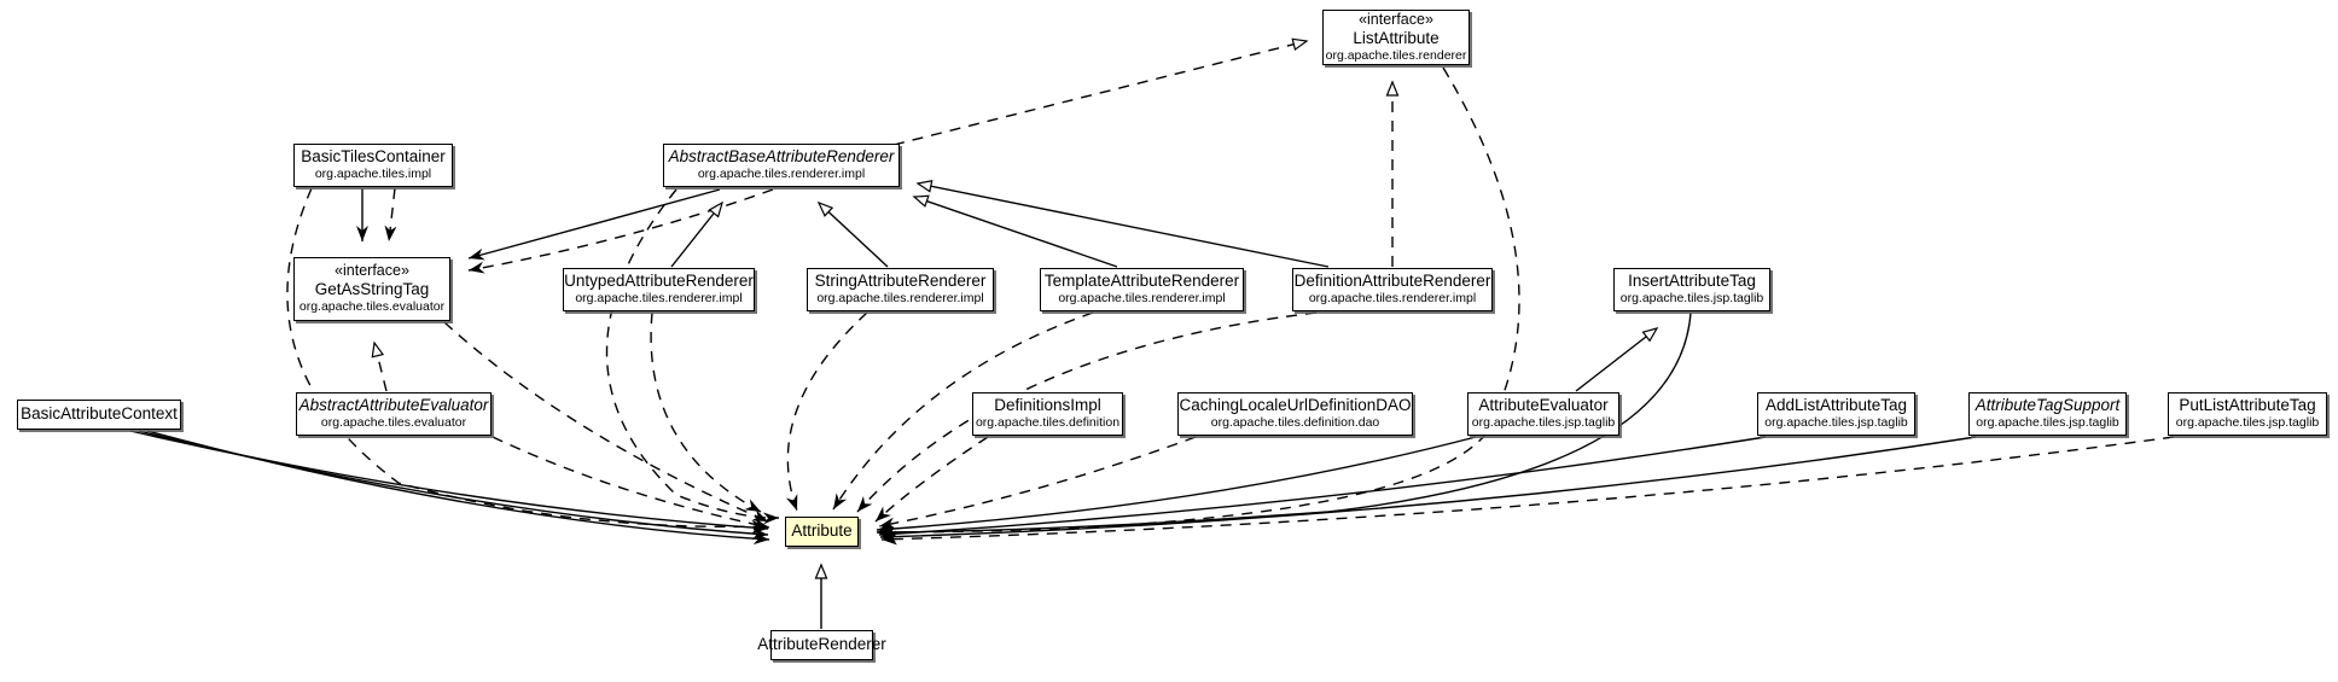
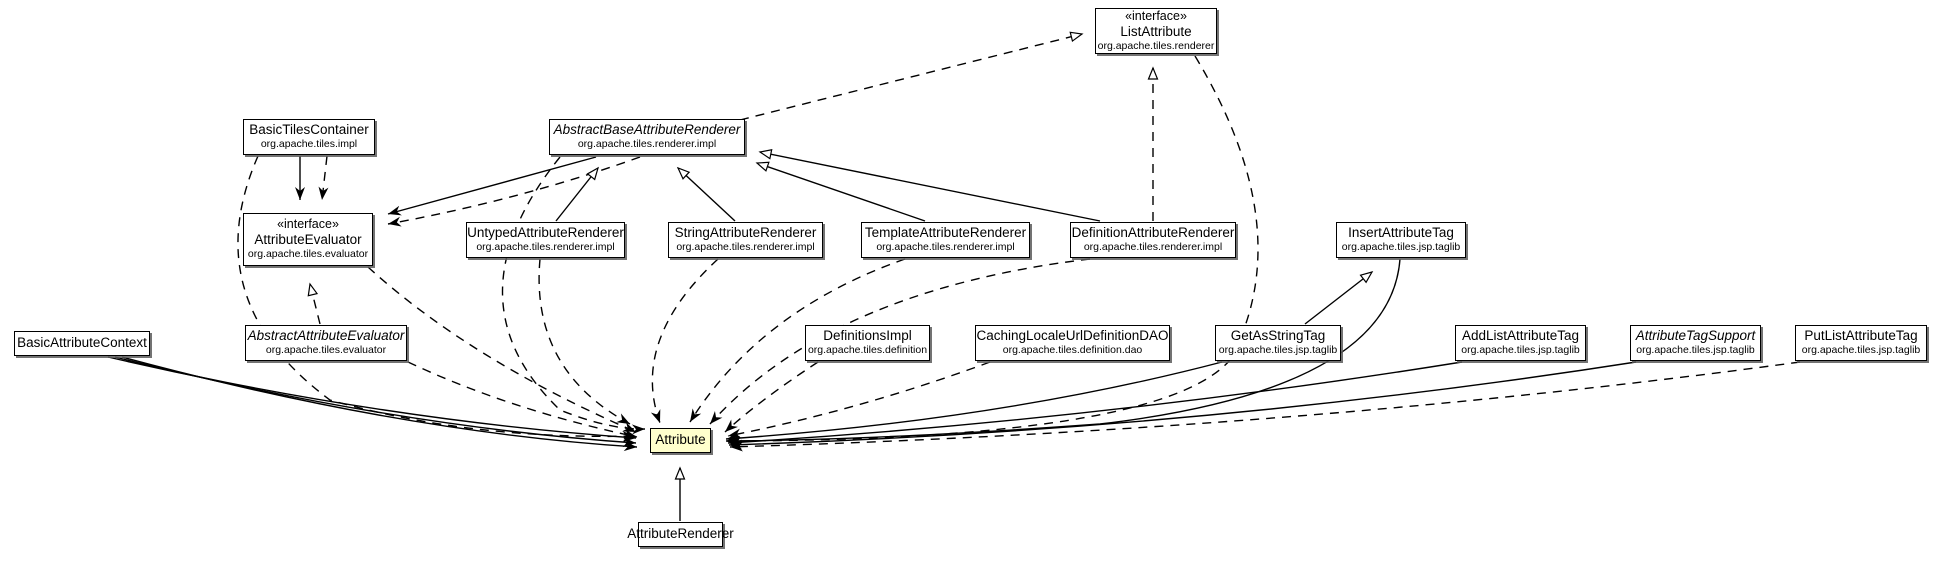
  «interface»
  ListAttribute
  org.apache.tiles.renderer
  BasicTilesContainer
  org.apache.tiles.impl
  AbstractBaseAttributeRenderer
  org.apache.tiles.renderer.impl
  «interface»
- GetAsStringTag
+ AttributeEvaluator
  org.apache.tiles.evaluator
  UntypedAttributeRenderer
  org.apache.tiles.renderer.impl
  StringAttributeRenderer
  org.apache.tiles.renderer.impl
  TemplateAttributeRenderer
  org.apache.tiles.renderer.impl
  DefinitionAttributeRenderer
  org.apache.tiles.renderer.impl
  InsertAttributeTag
  org.apache.tiles.jsp.taglib
  BasicAttributeContext
  AbstractAttributeEvaluator
  org.apache.tiles.evaluator
  DefinitionsImpl
  org.apache.tiles.definition
  CachingLocaleUrlDefinitionDAO
  org.apache.tiles.definition.dao
- AttributeEvaluator
+ GetAsStringTag
  org.apache.tiles.jsp.taglib
  AddListAttributeTag
  org.apache.tiles.jsp.taglib
  AttributeTagSupport
  org.apache.tiles.jsp.taglib
  PutListAttributeTag
  org.apache.tiles.jsp.taglib
  Attribute
  AttributeRenderer
